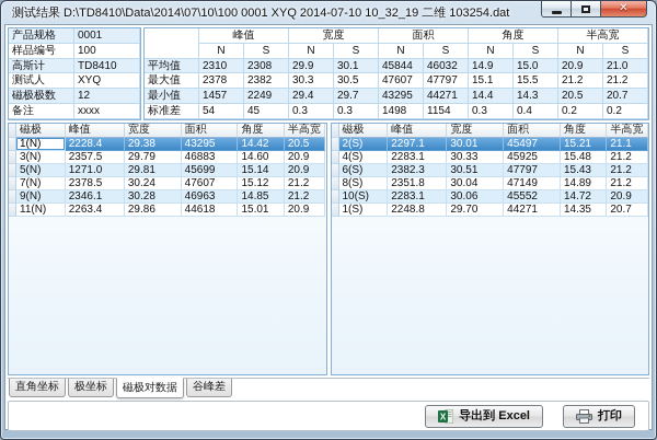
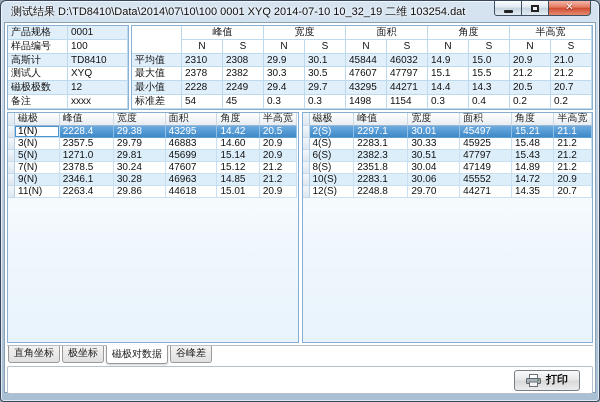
  测试结果 D:\TD8410\Data\2014\07\10\100 0001 XYQ 2014-07-10 10_32_19 二维 103254.dat
  ✕
  产品规格
  0001
  样品编号
  100
  高斯计
  TD8410
  测试人
  XYQ
  磁极极数
  12
  备注
  xxxx
  峰值
  宽度
  面积
  角度
  半高宽
  N
  S
  N
  S
  N
  S
  N
  S
  N
  S
  平均值
  2310
  2308
  29.9
  30.1
  45844
  46032
  14.9
  15.0
  20.9
  21.0
  最大值
  2378
  2382
  30.3
  30.5
  47607
  47797
  15.1
  15.5
  21.2
  21.2
  最小值
- 1457
+ 2228
  2249
  29.4
  29.7
  43295
  44271
  14.4
  14.3
  20.5
  20.7
  标准差
  54
  45
  0.3
  0.3
  1498
  1154
  0.3
  0.4
  0.2
  0.2
  磁极
  峰值
  宽度
  面积
  角度
  半高宽
  1(N)
  2228.4
  29.38
  43295
  14.42
  20.5
  3(N)
  2357.5
  29.79
  46883
  14.60
  20.9
  5(N)
  1271.0
  29.81
  45699
  15.14
  20.9
  7(N)
  2378.5
  30.24
  47607
  15.12
  21.2
  9(N)
  2346.1
  30.28
  46963
  14.85
  21.2
  11(N)
  2263.4
  29.86
  44618
  15.01
  20.9
  磁极
  峰值
  宽度
  面积
  角度
  半高宽
  2(S)
  2297.1
  30.01
  45497
  15.21
  21.1
  4(S)
  2283.1
  30.33
  45925
  15.48
  21.2
  6(S)
  2382.3
  30.51
  47797
  15.43
  21.2
  8(S)
  2351.8
  30.04
  47149
  14.89
  21.2
  10(S)
  2283.1
  30.06
  45552
  14.72
  20.9
- 1(S)
+ 12(S)
  2248.8
  29.70
  44271
  14.35
  20.7
  直角坐标
  极坐标
  磁极对数据
  谷峰差
- X
- 导出到 Excel
  打印
